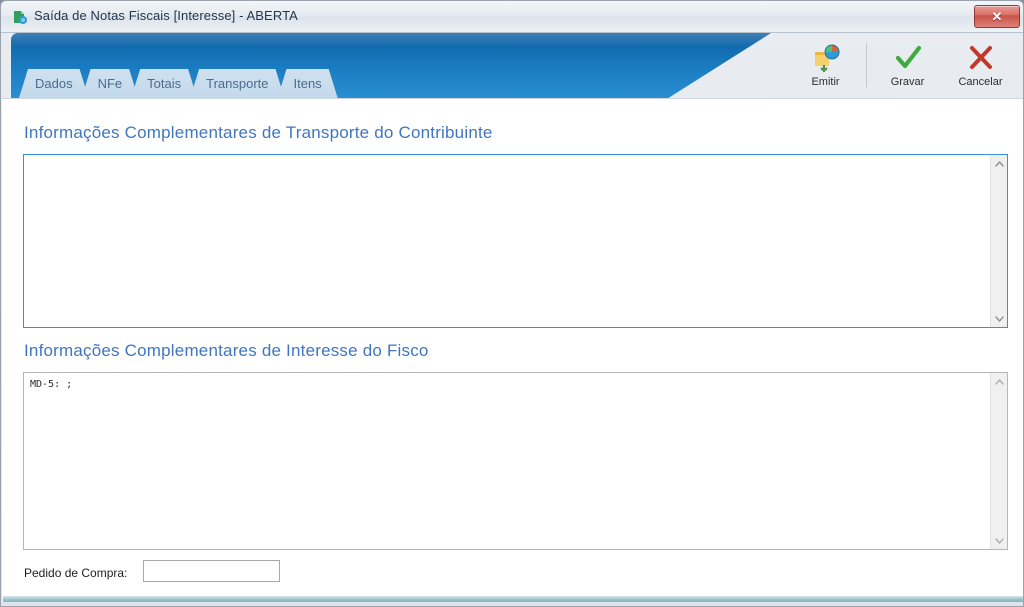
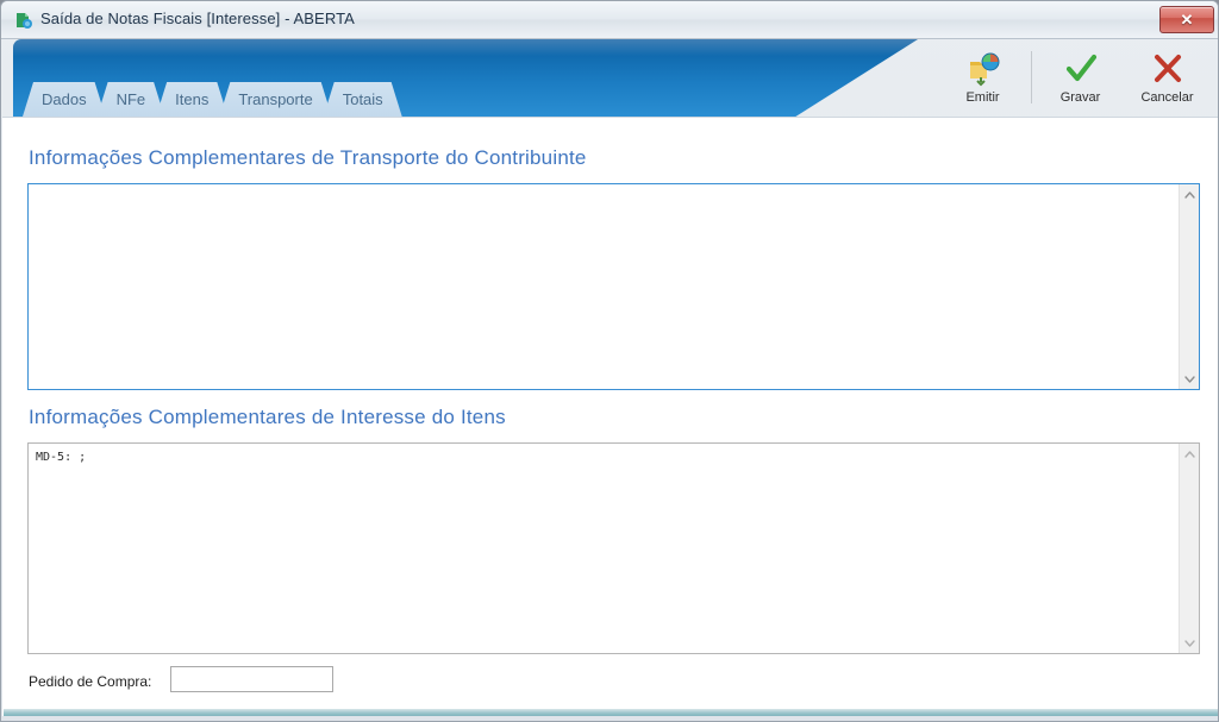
  Saída de Notas Fiscais [Interesse] - ABERTA
  ✕
  Dados
  NFe
- Totais
+ Itens
  Transporte
- Itens
+ Totais
  Emitir
  Gravar
  Cancelar
  Informações Complementares de Transporte do Contribuinte
- Informações Complementares de Interesse do Fisco
+ Informações Complementares de Interesse do Itens
  MD-5: ;
  Pedido de Compra:
